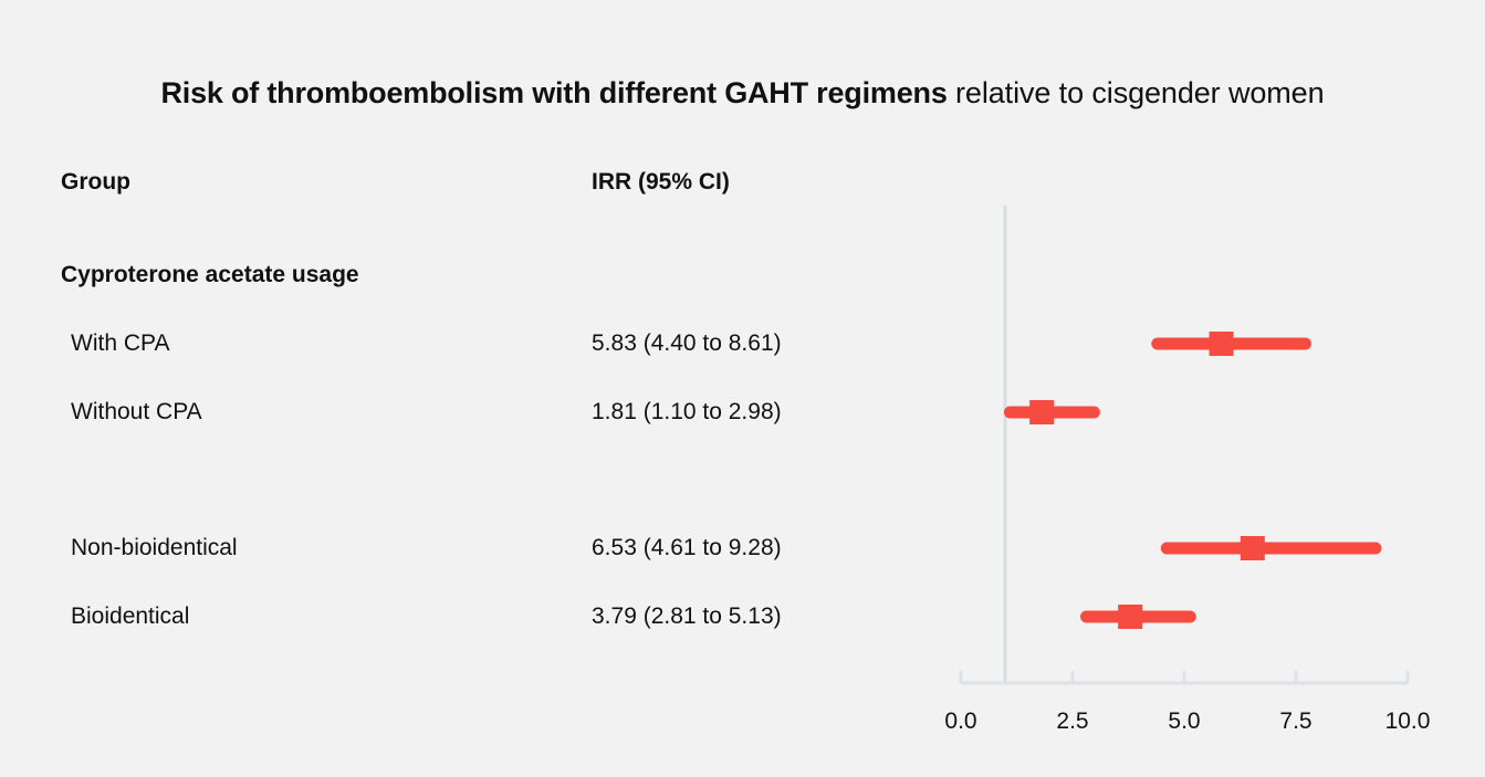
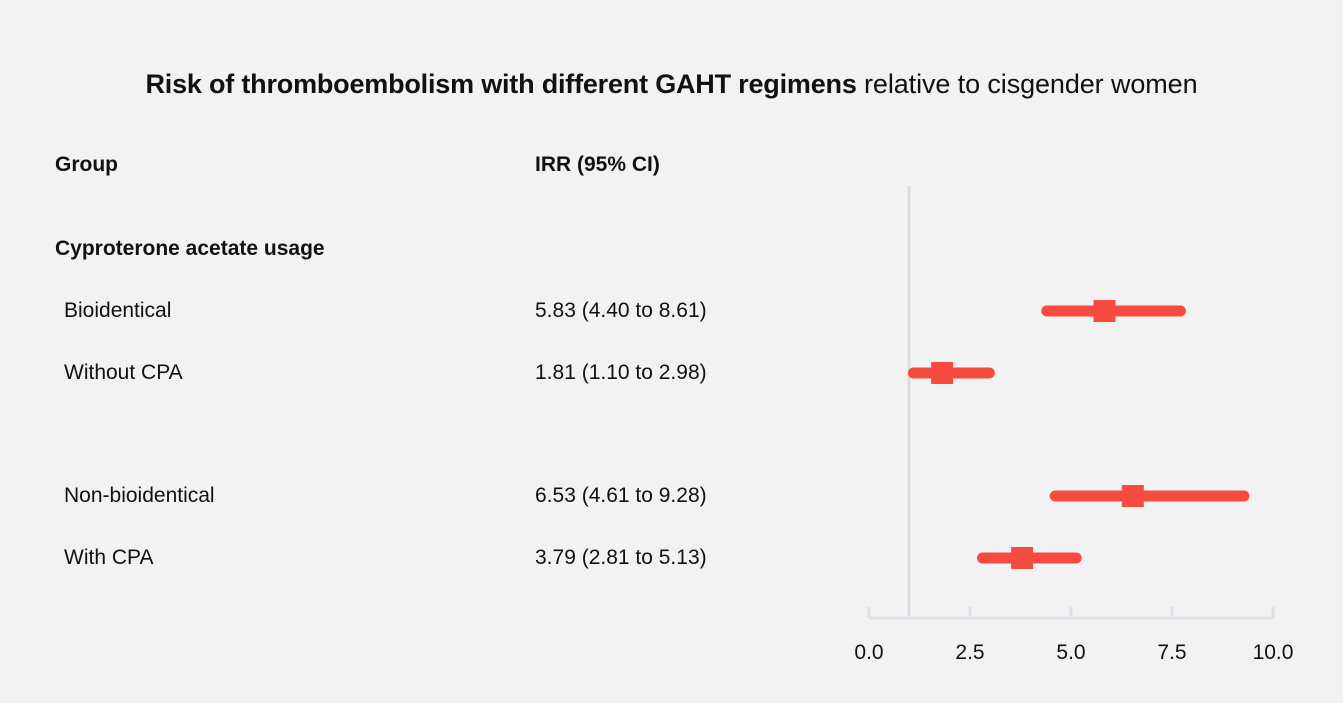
  Risk of thromboembolism with different GAHT regimens relative to cisgender women
  Group
  IRR (95% CI)
  Cyproterone acetate usage
- With CPA
+ Bioidentical
  5.83 (4.40 to 8.61)
  Without CPA
  1.81 (1.10 to 2.98)
  Non-bioidentical
  6.53 (4.61 to 9.28)
- Bioidentical
+ With CPA
  3.79 (2.81 to 5.13)
  0.0
  2.5
  5.0
  7.5
  10.0
